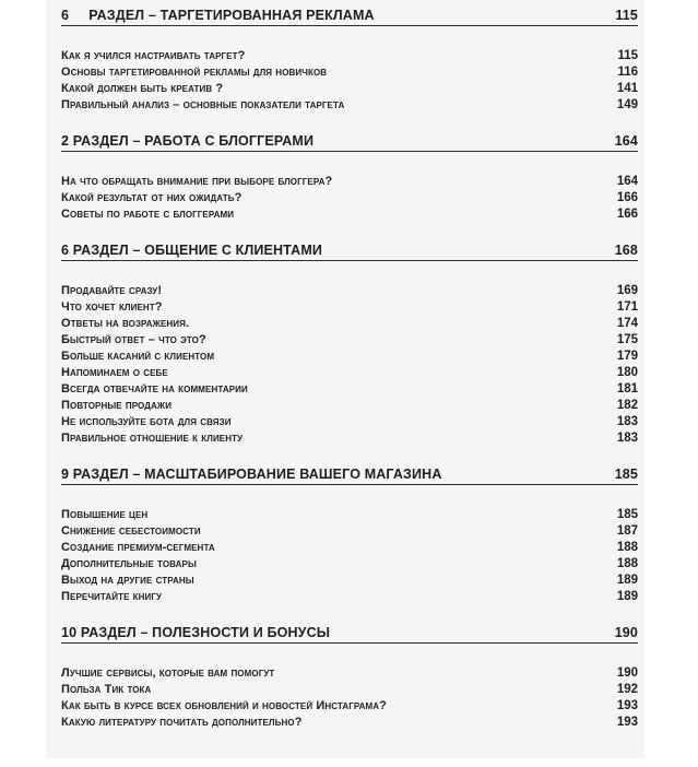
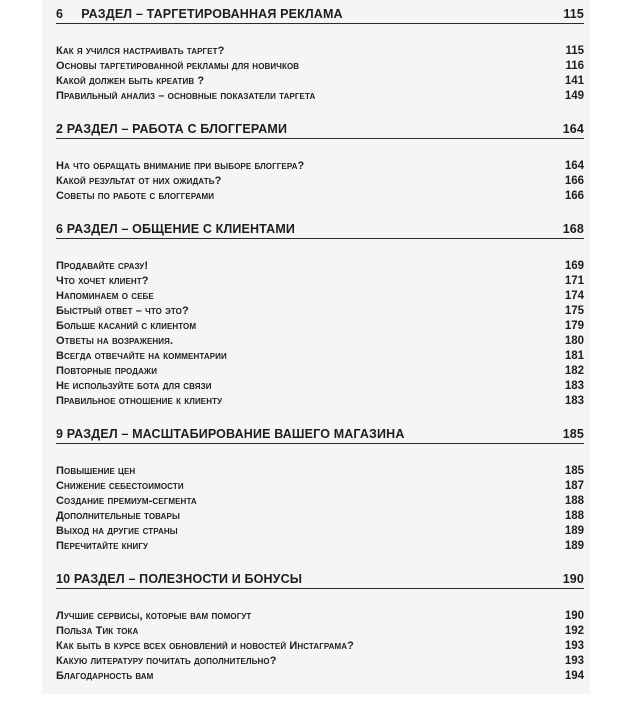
  6 РАЗДЕЛ – ТАРГЕТИРОВАННАЯ РЕКЛАМА
  115
  Как я учился настраивать таргет?
  115
  Основы таргетированной рекламы для новичков
  116
  Какой должен быть креатив ?
  141
  Правильный анализ – основные показатели таргета
  149
  2 РАЗДЕЛ – РАБОТА С БЛОГГЕРАМИ
  164
  На что обращать внимание при выборе блоггера?
  164
  Какой результат от них ожидать?
  166
  Советы по работе с блоггерами
  166
  6 РАЗДЕЛ – ОБЩЕНИЕ С КЛИЕНТАМИ
  168
  Продавайте сразу!
  169
  Что хочет клиент?
  171
- Ответы на возражения.
+ Напоминаем о себе
  174
  Быстрый ответ – что это?
  175
  Больше касаний с клиентом
  179
- Напоминаем о себе
+ Ответы на возражения.
  180
  Всегда отвечайте на комментарии
  181
  Повторные продажи
  182
  Не используйте бота для связи
  183
  Правильное отношение к клиенту
  183
  9 РАЗДЕЛ – МАСШТАБИРОВАНИЕ ВАШЕГО МАГАЗИНА
  185
  Повышение цен
  185
  Снижение себестоимости
  187
  Создание премиум-сегмента
  188
  Дополнительные товары
  188
  Выход на другие страны
  189
  Перечитайте книгу
  189
  10 РАЗДЕЛ – ПОЛЕЗНОСТИ И БОНУСЫ
  190
  Лучшие сервисы, которые вам помогут
  190
  Польза Тик тока
  192
  Как быть в курсе всех обновлений и новостей Инстаграма?
  193
  Какую литературу почитать дополнительно?
  193
+ Благодарность вам
+ 194
